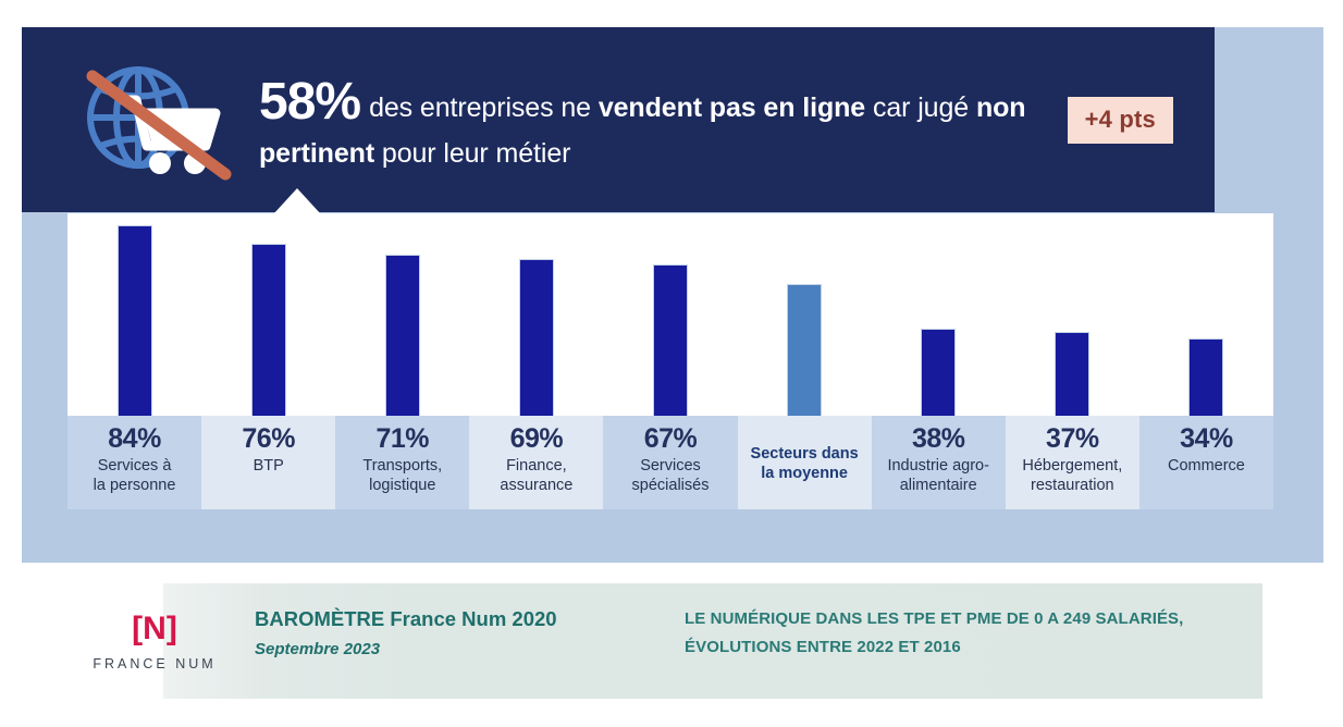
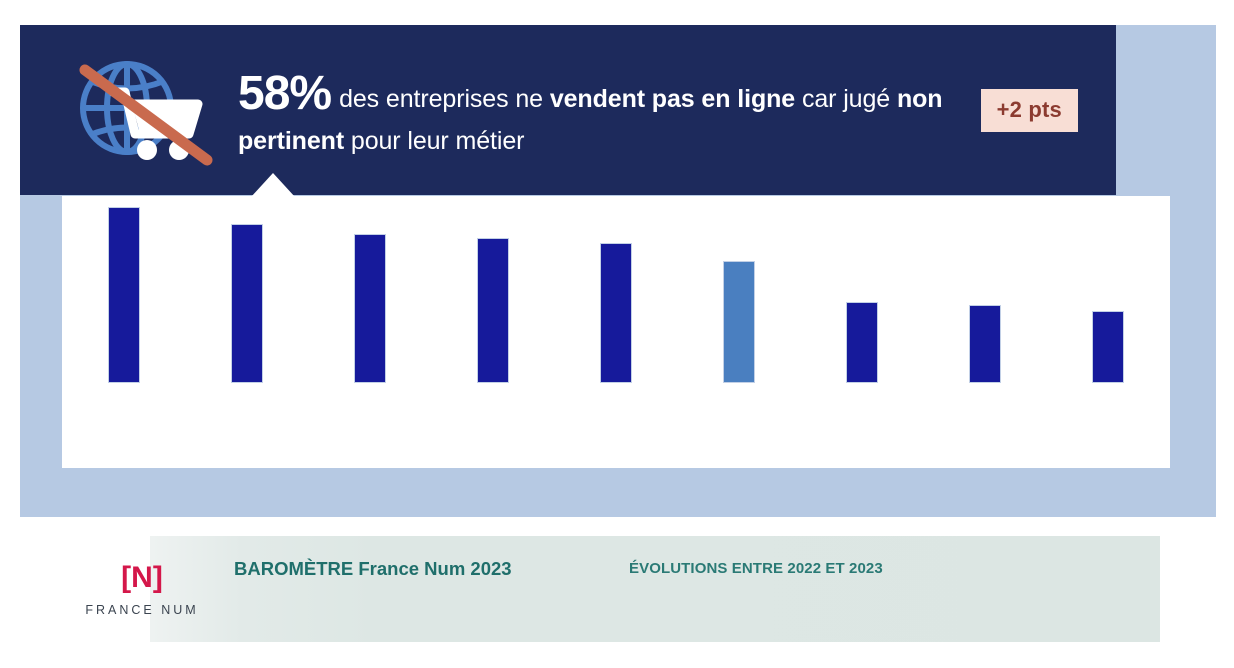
  58% des entreprises ne vendent pas en ligne car jugé non pertinent pour leur métier
- +4 pts
+ +2 pts
- 84%
- Services à
- la personne
- 76%
- BTP
- 71%
- Transports,
- logistique
- 69%
- Finance,
- assurance
- 67%
- Services
- spécialisés
- Secteurs dans
- la moyenne
- 38%
- Industrie agro-
- alimentaire
- 37%
- Hébergement,
- restauration
- 34%
- Commerce
  [N]
  FRANCE NUM
- BAROMÈTRE France Num 2020
+ BAROMÈTRE France Num 2023
- Septembre 2023
- LE NUMÉRIQUE DANS LES TPE ET PME DE 0 A 249 SALARIÉS,
- ÉVOLUTIONS ENTRE 2022 ET 2016
+ ÉVOLUTIONS ENTRE 2022 ET 2023
